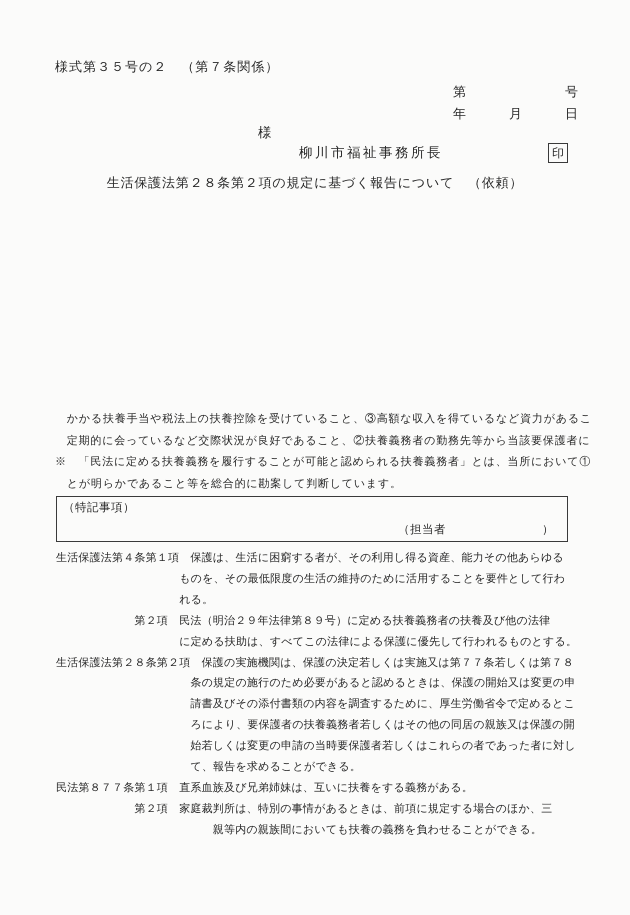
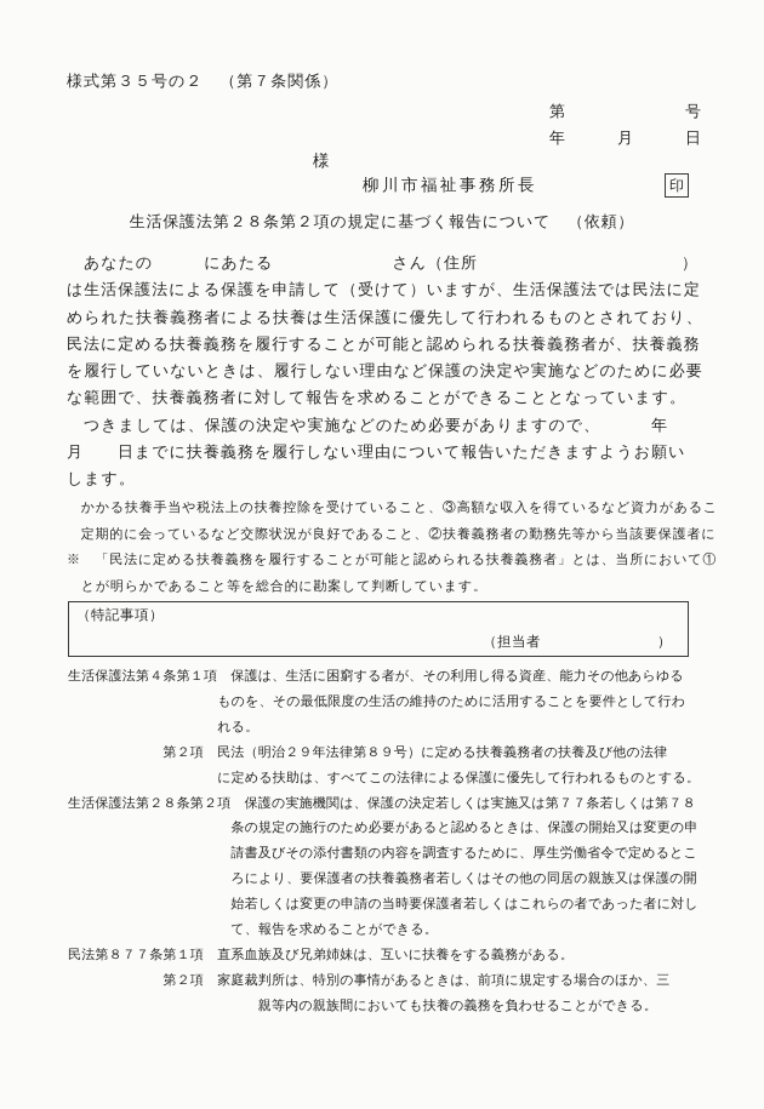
  様式第３５号の２ （第７条関係）
  第 号
  年 月 日
  様
  柳川市福祉事務所長
  印
  生活保護法第２８条第２項の規定に基づく報告について （依頼）
+ あなたの にあたる さん（住所 ）
+ は生活保護法による保護を申請して（受けて）いますが、生活保護法では民法に定
+ められた扶養義務者による扶養は生活保護に優先して行われるものとされており、
+ 民法に定める扶養義務を履行することが可能と認められる扶養義務者が、扶養義務
+ を履行していないときは、履行しない理由など保護の決定や実施などのために必要
+ な範囲で、扶養義務者に対して報告を求めることができることとなっています。
+ つきましては、保護の決定や実施などのため必要がありますので、 年
+ 月 日までに扶養義務を履行しない理由について報告いただきますようお願い
+ します。
  かかる扶養手当や税法上の扶養控除を受けていること、③高額な収入を得ているなど資力があるこ
  定期的に会っているなど交際状況が良好であること、②扶養義務者の勤務先等から当該要保護者に
  ※ 「民法に定める扶養義務を履行することが可能と認められる扶養義務者」とは、当所において①
  とが明らかであること等を総合的に勘案して判断しています。
  （特記事項）
  （担当者 ）
  生活保護法第４条第１項 保護は、生活に困窮する者が、その利用し得る資産、能力その他あらゆる
  ものを、その最低限度の生活の維持のために活用することを要件として行わ
  れる。
  第２項 民法（明治２９年法律第８９号）に定める扶養義務者の扶養及び他の法律
  に定める扶助は、すべてこの法律による保護に優先して行われるものとする。
  生活保護法第２８条第２項 保護の実施機関は、保護の決定若しくは実施又は第７７条若しくは第７８
  条の規定の施行のため必要があると認めるときは、保護の開始又は変更の申
  請書及びその添付書類の内容を調査するために、厚生労働省令で定めるとこ
  ろにより、要保護者の扶養義務者若しくはその他の同居の親族又は保護の開
  始若しくは変更の申請の当時要保護者若しくはこれらの者であった者に対し
  て、報告を求めることができる。
  民法第８７７条第１項 直系血族及び兄弟姉妹は、互いに扶養をする義務がある。
  第２項 家庭裁判所は、特別の事情があるときは、前項に規定する場合のほか、三
  親等内の親族間においても扶養の義務を負わせることができる。
